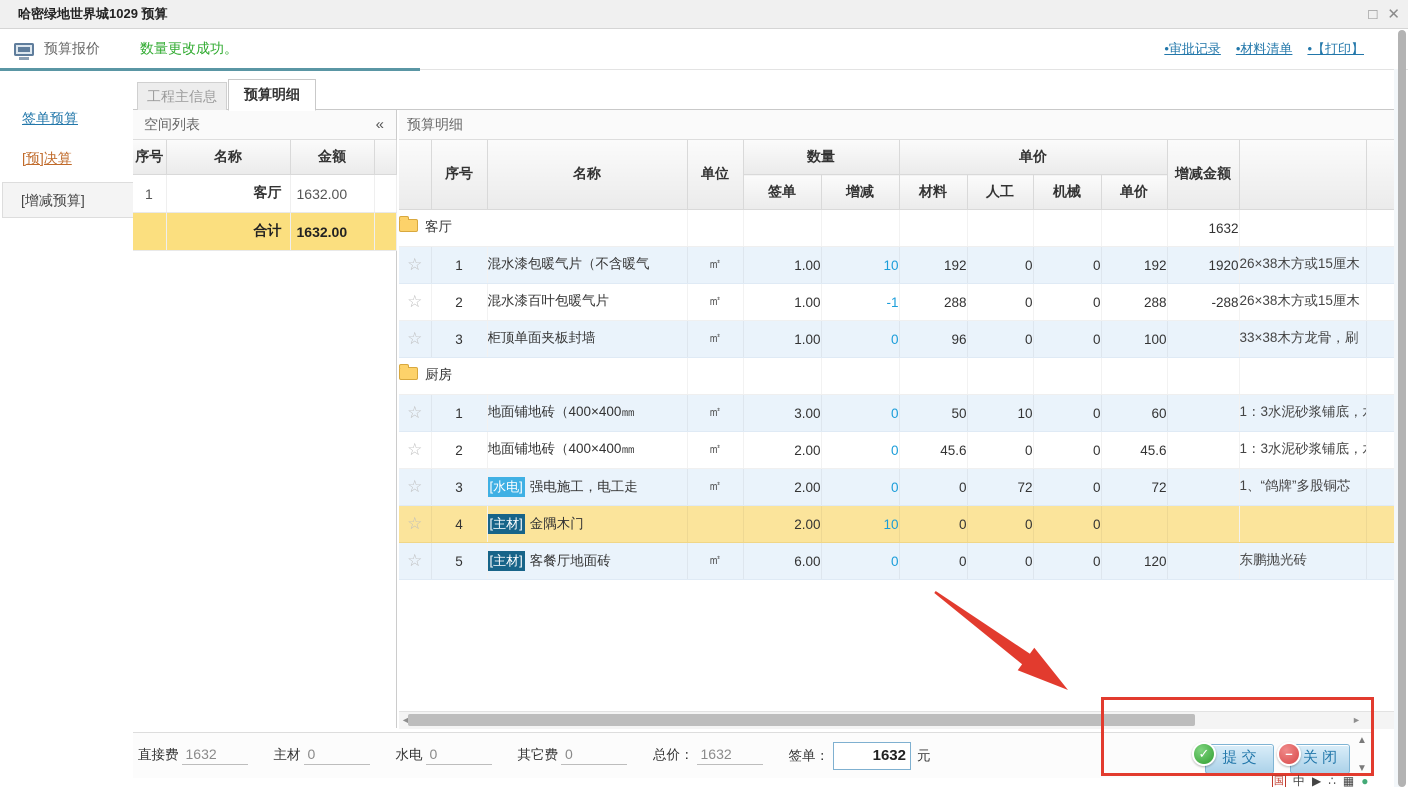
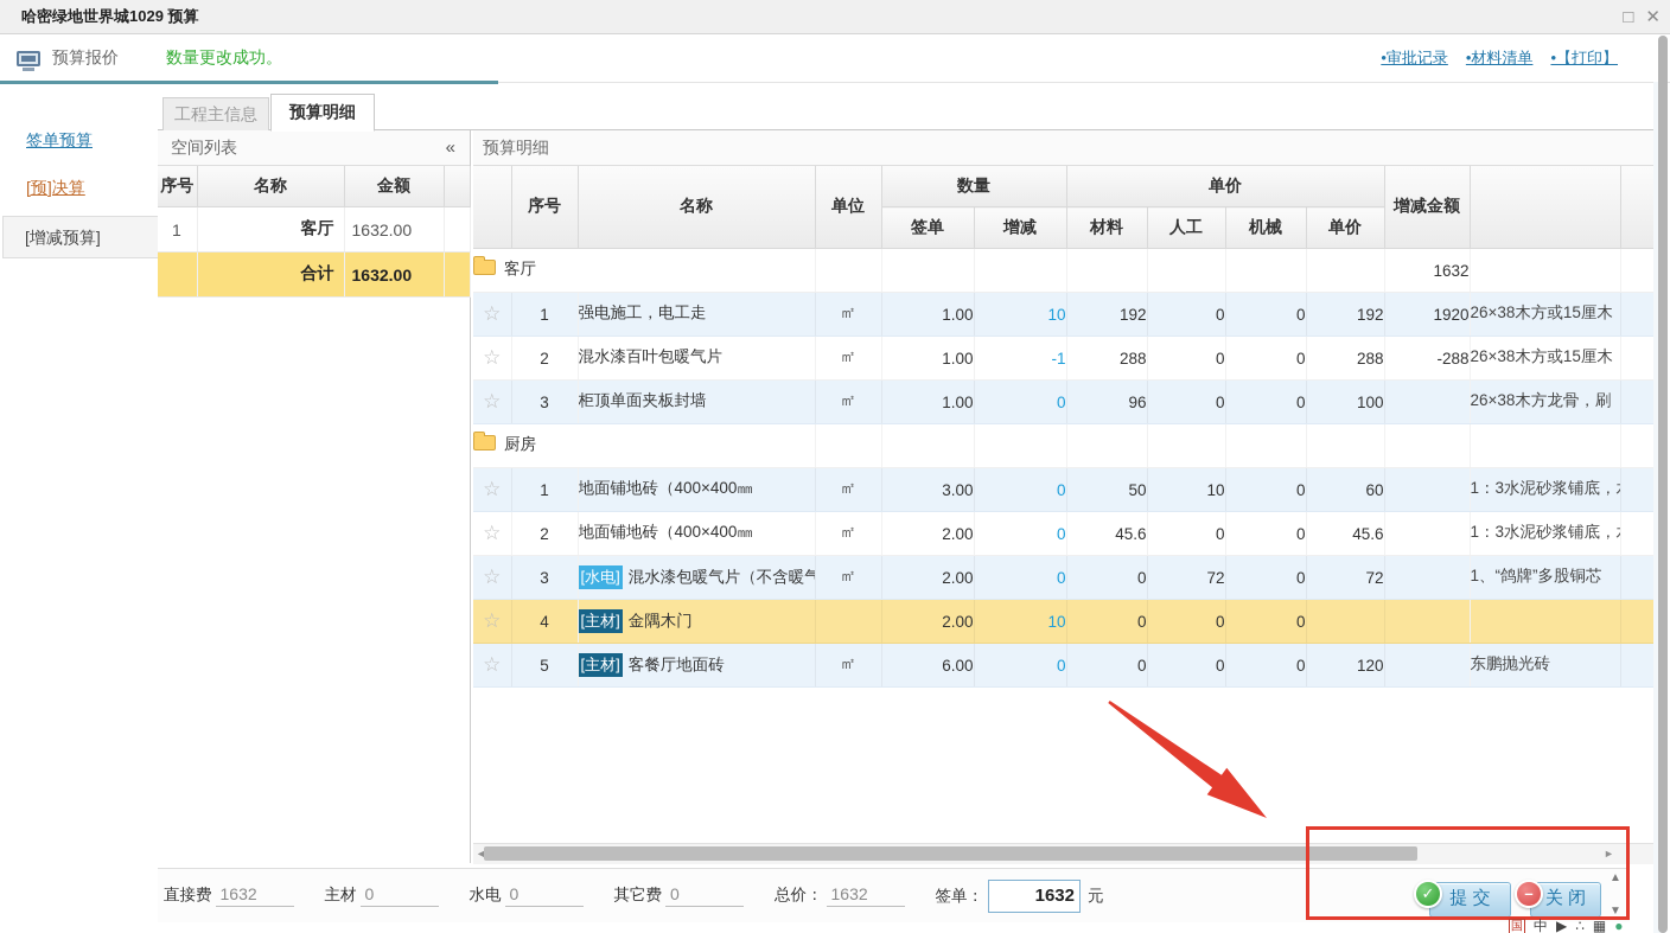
  哈密绿地世界城1029 预算
  □
  ✕
  预算报价
  数量更改成功。
  •审批记录
  •材料清单
  •【打印】
  签单预算
  [预]决算
  [增减预算]
  工程主信息
  预算明细
  空间列表
  «
  序号	名称	金额
  1	客厅	1632.00
  	合计	1632.00
  预算明细
  	序号	名称	单位	数量	单价	增减金额
  签单	增减	材料	人工	机械	单价
  客厅								1632
- ☆	1	混水漆包暖气片（不含暖气	㎡	1.00	10	192	0	0	192	1920	26×38木方或15厘木
+ ☆	1	强电施工，电工走	㎡	1.00	10	192	0	0	192	1920	26×38木方或15厘木
  ☆	2	混水漆百叶包暖气片	㎡	1.00	-1	288	0	0	288	-288	26×38木方或15厘木
- ☆	3	柜顶单面夹板封墙	㎡	1.00	0	96	0	0	100		33×38木方龙骨，刷
+ ☆	3	柜顶单面夹板封墙	㎡	1.00	0	96	0	0	100		26×38木方龙骨，刷
  厨房
  ☆	1	地面铺地砖（400×400㎜	㎡	3.00	0	50	10	0	60		1：3水泥砂浆铺底，
  ☆	2	地面铺地砖（400×400㎜	㎡	2.00	0	45.6	0	0	45.6		1：3水泥砂浆铺底，
- ☆	3	[水电] 强电施工，电工走	㎡	2.00	0	0	72	0	72		1、“鸽牌”多股铜芯
+ ☆	3	[水电] 混水漆包暖气片（不含暖气	㎡	2.00	0	0	72	0	72		1、“鸽牌”多股铜芯
  ☆	4	[主材] 金隅木门		2.00	10	0	0	0
  ☆	5	[主材] 客餐厅地面砖	㎡	6.00	0	0	0	0	120		东鹏抛光砖
  ◄
  ►
  ▲
  ▼
  直接费
  1632
  主材
  0
  水电
  0
  其它费
  0
  总价：
  1632
  签单：
  1632
  元
  ✓
  提 交
  –
  关 闭
  国
  中
  ▶
  ∴
  ▦
  ●
